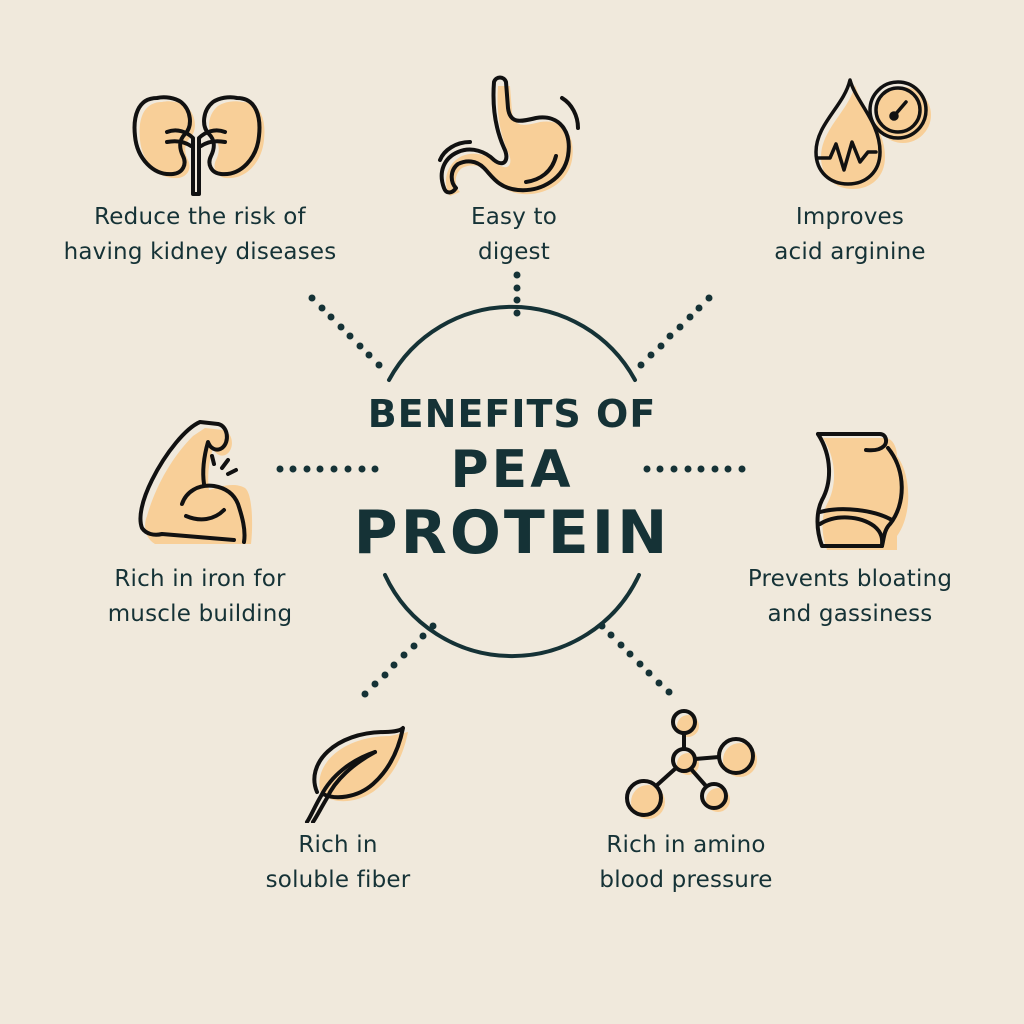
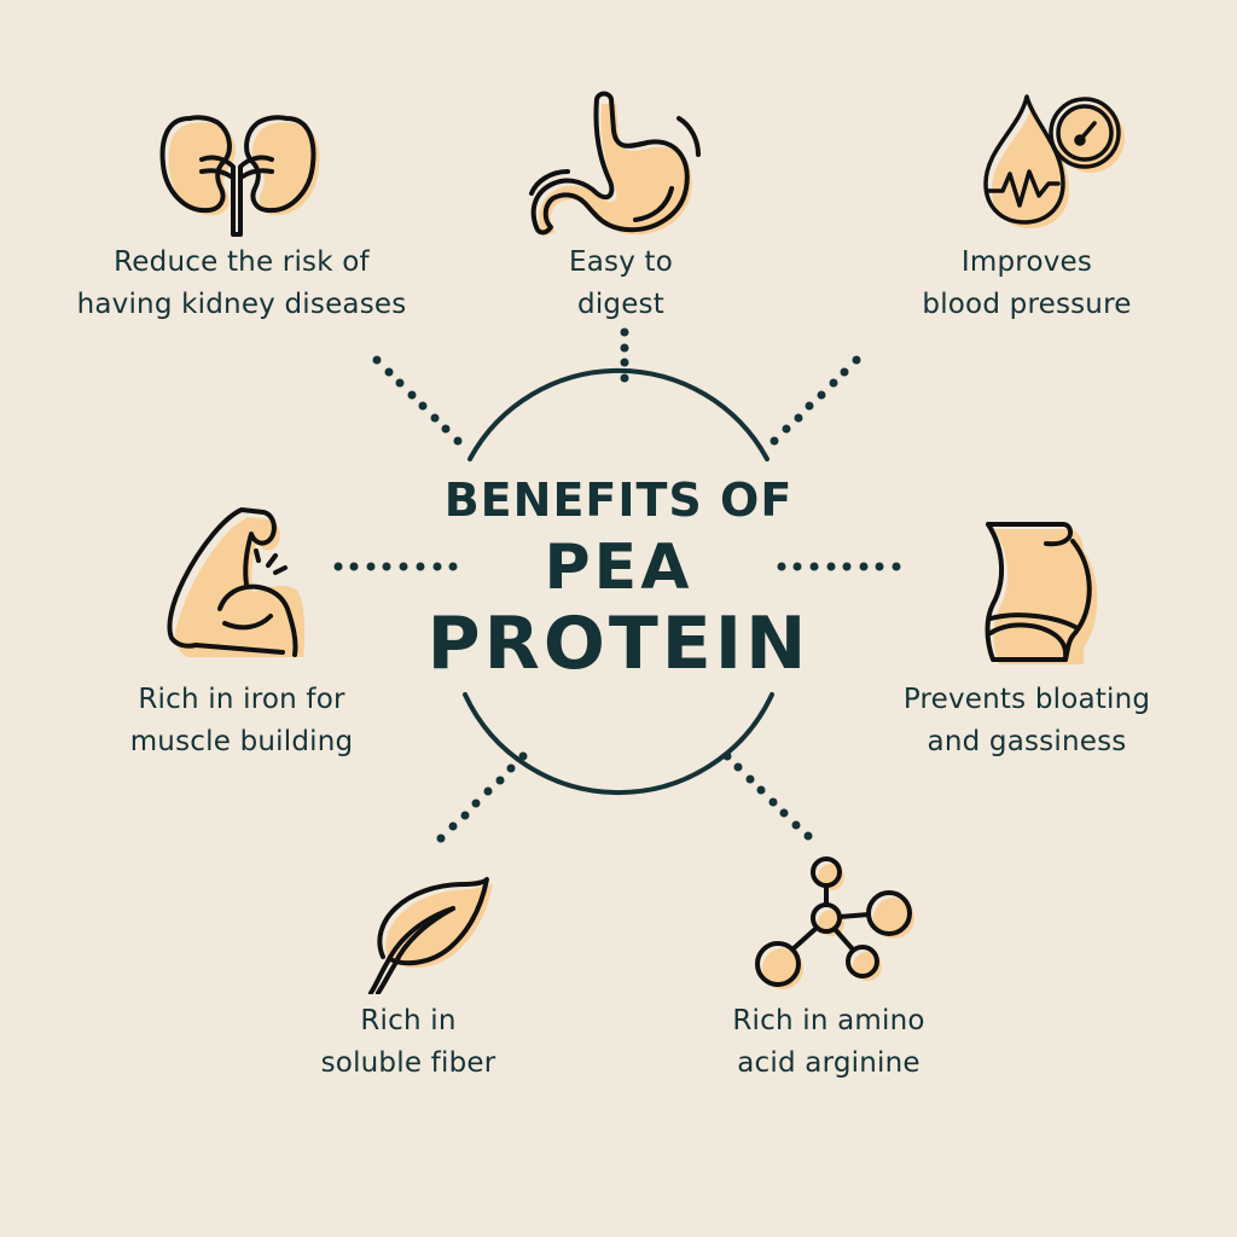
  BENEFITS OF
  PEA
  PROTEIN
  Reduce the risk of
  having kidney diseases
  Easy to
  digest
  Improves
- acid arginine
+ blood pressure
  Rich in iron for
  muscle building
  Prevents bloating
  and gassiness
  Rich in
  soluble fiber
  Rich in amino
- blood pressure
+ acid arginine
